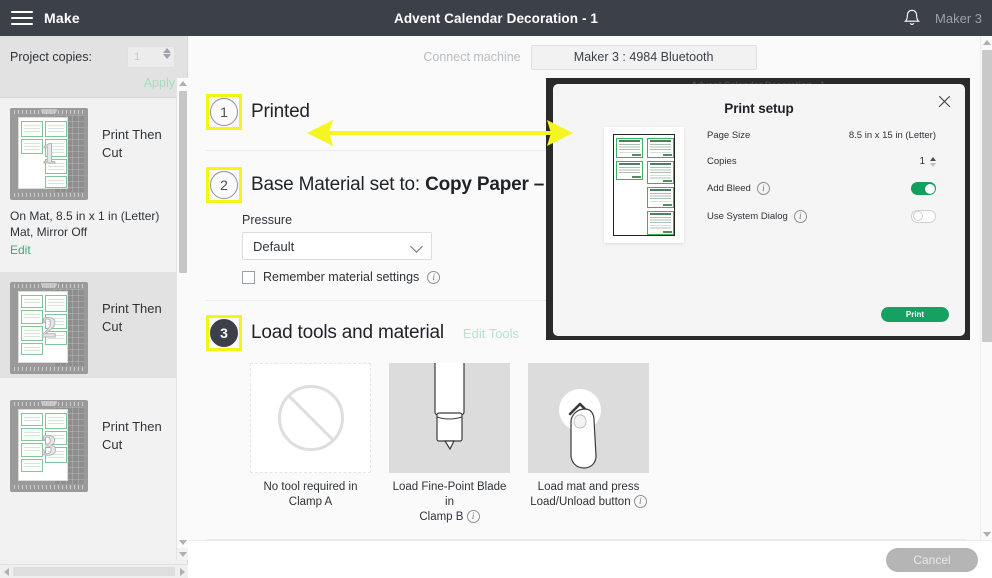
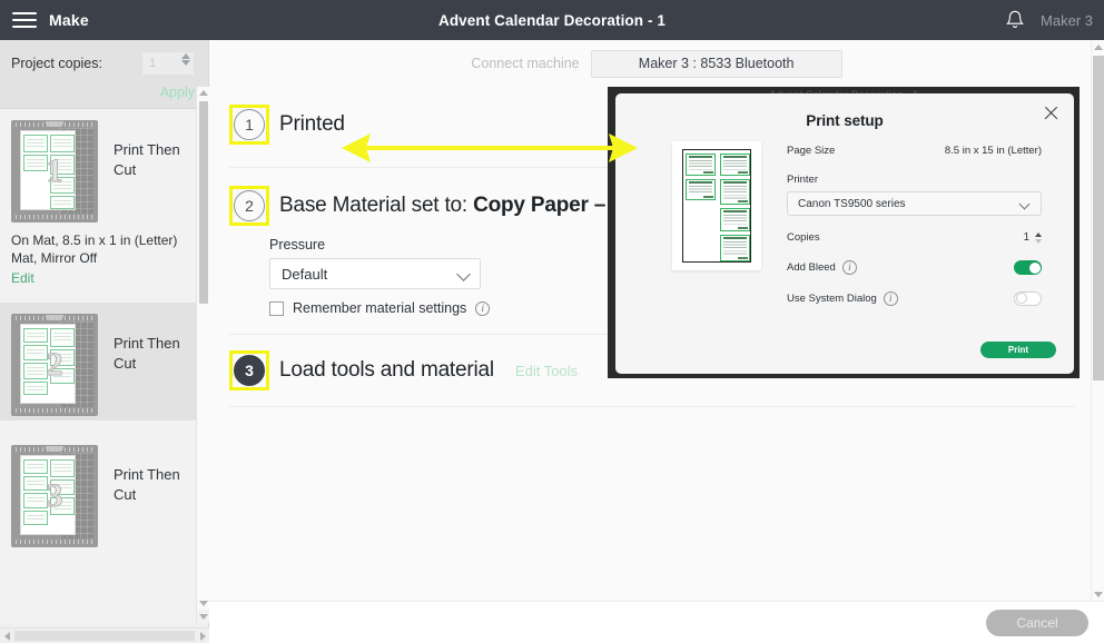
  Make
  Advent Calendar Decoration - 1
  Maker 3
  Project copies:
  1
  Apply
  1
  Print Then
  Cut
  On Mat, 8.5 in x 1 in (Letter)
  Mat, Mirror Off
  Edit
  2
  Print Then
  Cut
  3
  Print Then
  Cut
  Connect machine
- Maker 3 : 4984 Bluetooth
+ Maker 3 : 8533 Bluetooth
  1
  Printed
  2
  Base Material set to: Copy Paper –
  Pressure
  Default
  Remember material settings
  i
  3
  Load tools and material
  Edit Tools
- No tool required in
- Clamp A
- Load Fine-Point Blade in
- Clamp B i
- Load mat and press
- Load/Unload button i
  Cancel
  Print setup
  Page Size
  8.5 in x 15 in (Letter)
+ Printer
+ Canon TS9500 series
  Copies
  1
  Add Bleed
  i
  Use System Dialog
  i
  Print
